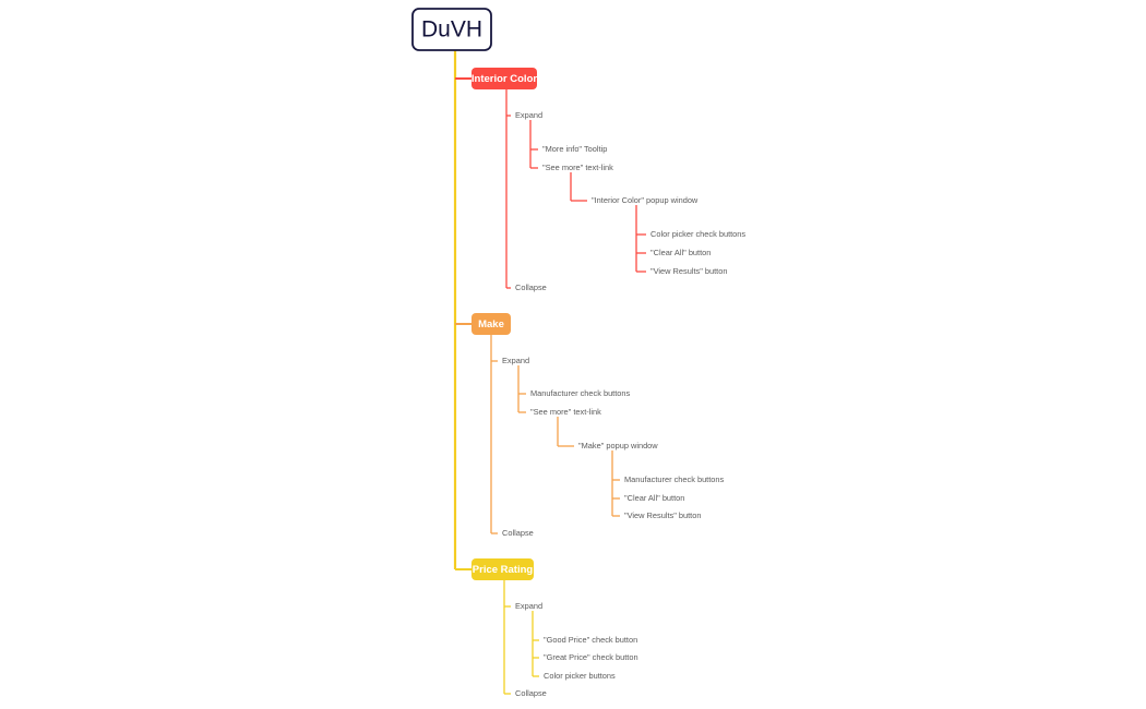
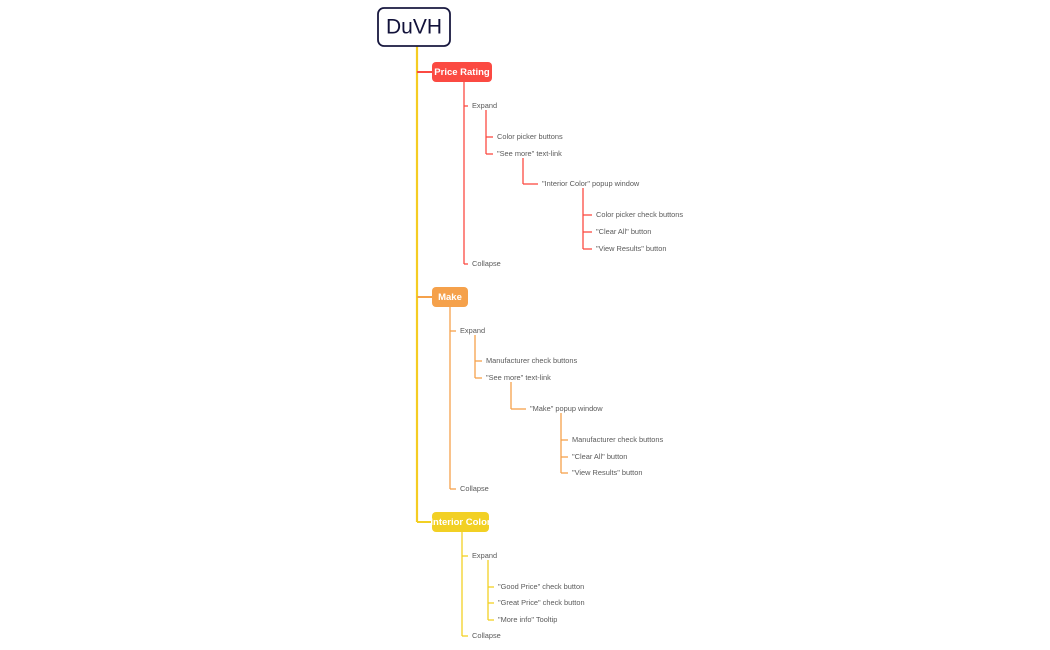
  DuVH
- Interior Color
+ Price Rating
  Expand
- "More info" Tooltip
+ Color picker buttons
  "See more" text-link
  "Interior Color" popup window
  Color picker check buttons
  "Clear All" button
  "View Results" button
  Collapse
  Make
  Expand
  Manufacturer check buttons
  "See more" text-link
  "Make" popup window
  Manufacturer check buttons
  "Clear All" button
  "View Results" button
  Collapse
- Price Rating
+ Interior Color
  Expand
  "Good Price" check button
  "Great Price" check button
- Color picker buttons
+ "More info" Tooltip
  Collapse
